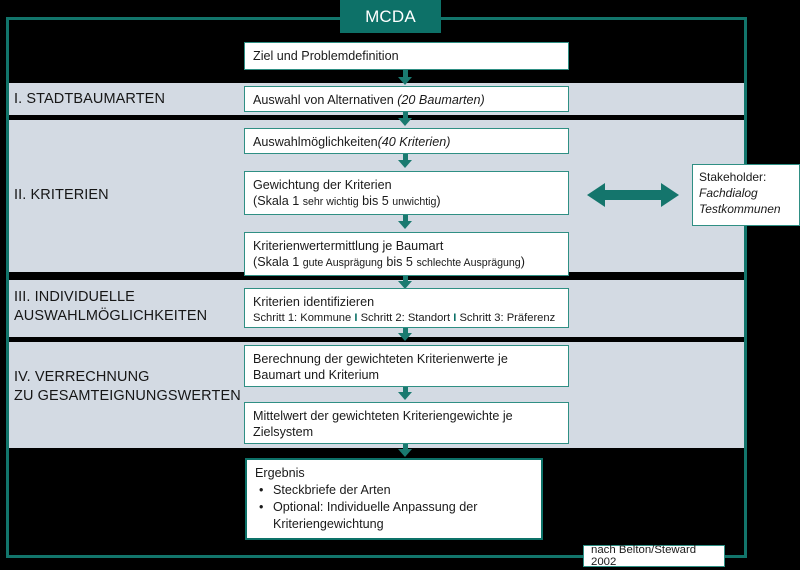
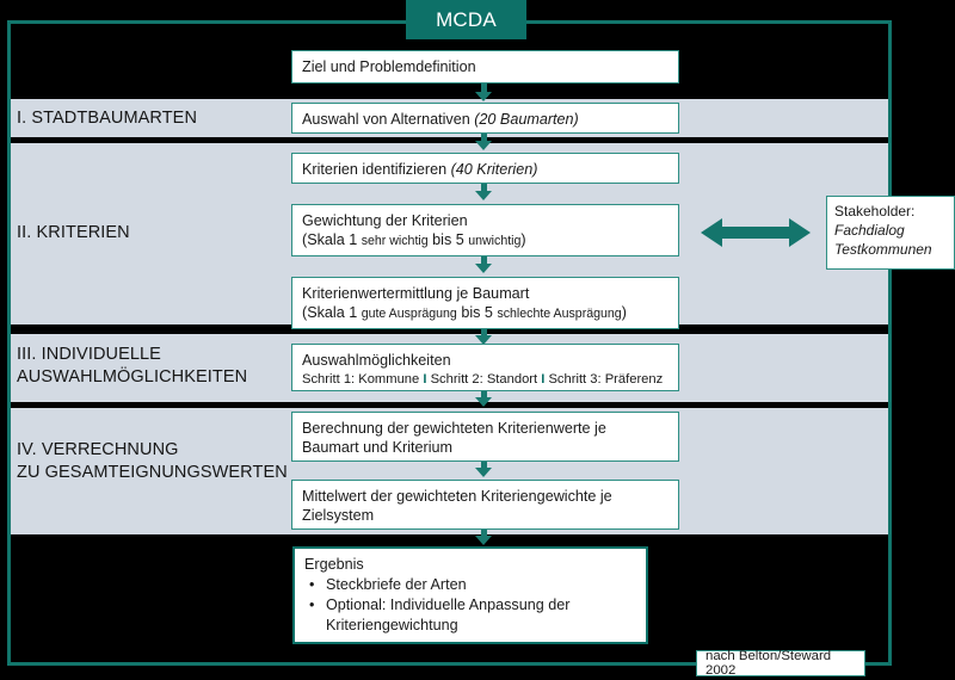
  I. STADTBAUMARTEN
  II. KRITERIEN
  III. INDIVIDUELLE
  AUSWAHLMÖGLICHKEITEN
  IV. VERRECHNUNG
  ZU GESAMTEIGNUNGSWERTEN
  MCDA
  Ziel und Problemdefinition
  Auswahl von Alternativen (20 Baumarten)
- Auswahlmöglichkeiten(40 Kriterien)
+ Kriterien identifizieren (40 Kriterien)
  Gewichtung der Kriterien
  (Skala 1 sehr wichtig bis 5 unwichtig)
  Kriterienwertermittlung je Baumart
  (Skala 1 gute Ausprägung bis 5 schlechte Ausprägung)
  Stakeholder: Fachdialog Testkommunen
- Kriterien identifizieren
+ Auswahlmöglichkeiten
  Schritt 1: Kommune I Schritt 2: Standort I Schritt 3: Präferenz
  Berechnung der gewichteten Kriterienwerte je
  Baumart und Kriterium
  Mittelwert der gewichteten Kriteriengewichte je
  Zielsystem
  Ergebnis
  Steckbriefe der Arten
  Optional: Individuelle Anpassung der Kriteriengewichtung
  nach Belton/Steward 2002
